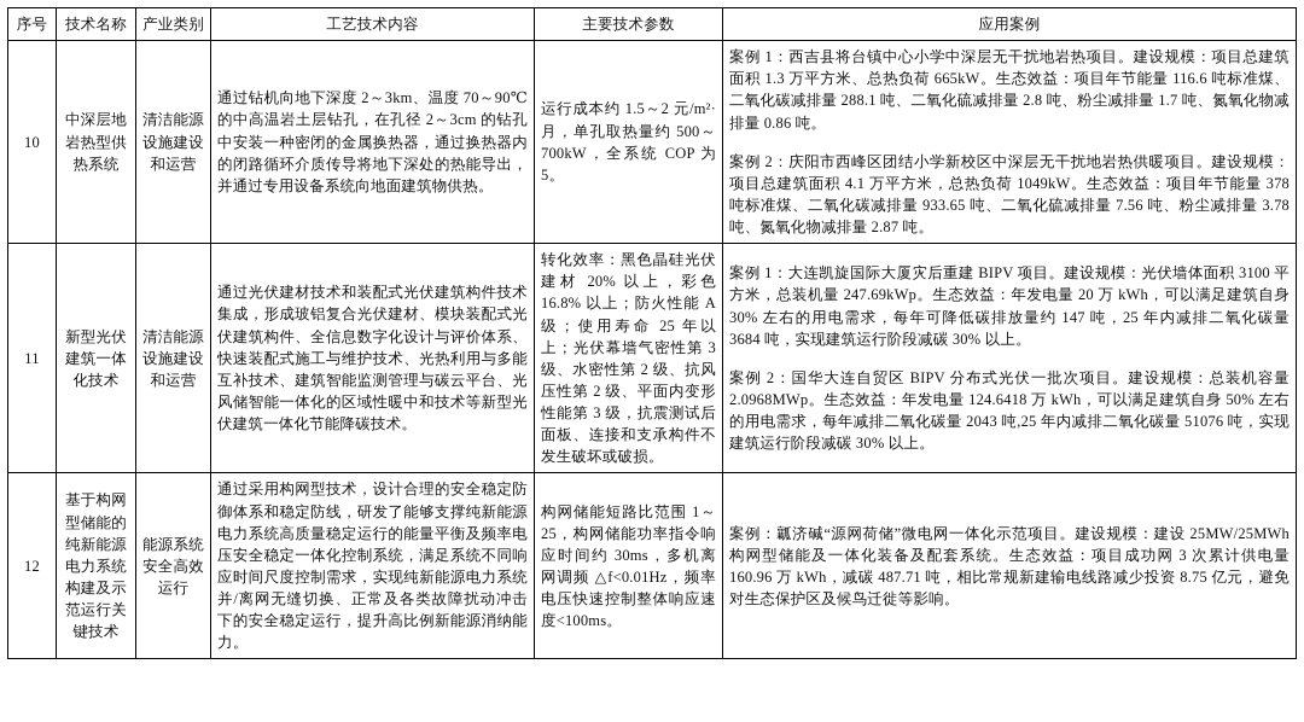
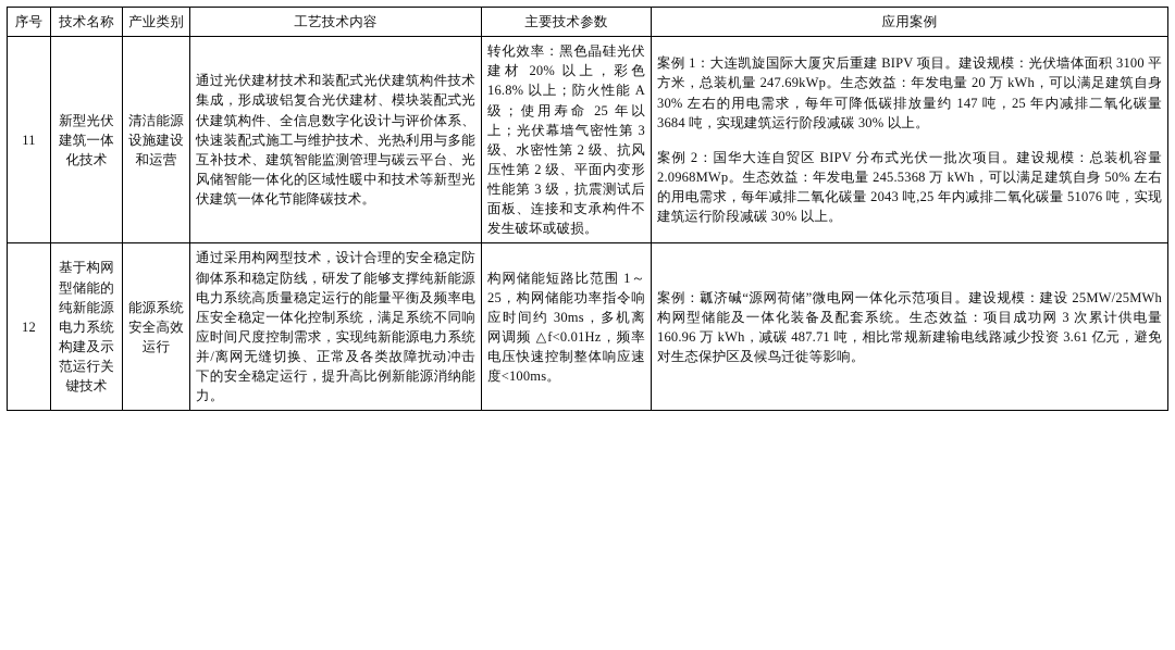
  序号	技术名称	产业类别	工艺技术内容	主要技术参数	应用案例
- 10	中深层地岩热型供热系统	清洁能源设施建设和运营	通过钻机向地下深度 2～3km、温度 70～90℃ 的中高温岩土层钻孔，在孔径 2～3cm 的钻孔中安装一种密闭的金属换热器，通过换热器内的闭路循环介质传导将地下深处的热能导出，并通过专用设备系统向地面建筑物供热。	运行成本约 1.5～2 元/m²·月，单孔取热量约 500～700kW，全系统 COP 为 5。	案例 1：西吉县将台镇中心小学中深层无干扰地岩热项目。建设规模：项目总建筑面积 1.3 万平方米、总热负荷 665kW。生态效益：项目年节能量 116.6 吨标准煤、二氧化碳减排量 288.1 吨、二氧化硫减排量 2.8 吨、粉尘减排量 1.7 吨、氮氧化物减排量 0.86 吨。 案例 2：庆阳市西峰区团结小学新校区中深层无干扰地岩热供暖项目。建设规模：项目总建筑面积 4.1 万平方米，总热负荷 1049kW。生态效益：项目年节能量 378 吨标准煤、二氧化碳减排量 933.65 吨、二氧化硫减排量 7.56 吨、粉尘减排量 3.78 吨、氮氧化物减排量 2.87 吨。
- 11	新型光伏建筑一体化技术	清洁能源设施建设和运营	通过光伏建材技术和装配式光伏建筑构件技术集成，形成玻铝复合光伏建材、模块装配式光伏建筑构件、全信息数字化设计与评价体系、快速装配式施工与维护技术、光热利用与多能互补技术、建筑智能监测管理与碳云平台、光风储智能一体化的区域性暖中和技术等新型光伏建筑一体化节能降碳技术。	转化效率：黑色晶硅光伏建材 20% 以上，彩色 16.8% 以上；防火性能 A 级；使用寿命 25 年以上；光伏幕墙气密性第 3 级、水密性第 2 级、抗风压性第 2 级、平面内变形性能第 3 级，抗震测试后面板、连接和支承构件不发生破坏或破损。	案例 1：大连凯旋国际大厦灾后重建 BIPV 项目。建设规模：光伏墙体面积 3100 平方米，总装机量 247.69kWp。生态效益：年发电量 20 万 kWh，可以满足建筑自身 30% 左右的用电需求，每年可降低碳排放量约 147 吨，25 年内减排二氧化碳量 3684 吨，实现建筑运行阶段减碳 30% 以上。 案例 2：国华大连自贸区 BIPV 分布式光伏一批次项目。建设规模：总装机容量 2.0968MWp。生态效益：年发电量 124.6418 万 kWh，可以满足建筑自身 50% 左右的用电需求，每年减排二氧化碳量 2043 吨,25 年内减排二氧化碳量 51076 吨，实现建筑运行阶段减碳 30% 以上。
+ 11	新型光伏建筑一体化技术	清洁能源设施建设和运营	通过光伏建材技术和装配式光伏建筑构件技术集成，形成玻铝复合光伏建材、模块装配式光伏建筑构件、全信息数字化设计与评价体系、快速装配式施工与维护技术、光热利用与多能互补技术、建筑智能监测管理与碳云平台、光风储智能一体化的区域性暖中和技术等新型光伏建筑一体化节能降碳技术。	转化效率：黑色晶硅光伏建材 20% 以上，彩色 16.8% 以上；防火性能 A 级；使用寿命 25 年以上；光伏幕墙气密性第 3 级、水密性第 2 级、抗风压性第 2 级、平面内变形性能第 3 级，抗震测试后面板、连接和支承构件不发生破坏或破损。	案例 1：大连凯旋国际大厦灾后重建 BIPV 项目。建设规模：光伏墙体面积 3100 平方米，总装机量 247.69kWp。生态效益：年发电量 20 万 kWh，可以满足建筑自身 30% 左右的用电需求，每年可降低碳排放量约 147 吨，25 年内减排二氧化碳量 3684 吨，实现建筑运行阶段减碳 30% 以上。 案例 2：国华大连自贸区 BIPV 分布式光伏一批次项目。建设规模：总装机容量 2.0968MWp。生态效益：年发电量 245.5368 万 kWh，可以满足建筑自身 50% 左右的用电需求，每年减排二氧化碳量 2043 吨,25 年内减排二氧化碳量 51076 吨，实现建筑运行阶段减碳 30% 以上。
- 12	基于构网型储能的纯新能源电力系统构建及示范运行关键技术	能源系统安全高效运行	通过采用构网型技术，设计合理的安全稳定防御体系和稳定防线，研发了能够支撑纯新能源电力系统高质量稳定运行的能量平衡及频率电压安全稳定一体化控制系统，满足系统不同响应时间尺度控制需求，实现纯新能源电力系统并/离网无缝切换、正常及各类故障扰动冲击下的安全稳定运行，提升高比例新能源消纳能力。	构网储能短路比范围 1～25，构网储能功率指令响应时间约 30ms，多机离网调频 △f<0.01Hz，频率电压快速控制整体响应速度<100ms。	案例：瓤济碱“源网荷储”微电网一体化示范项目。建设规模：建设 25MW/25MWh 构网型储能及一体化装备及配套系统。生态效益：项目成功网 3 次累计供电量 160.96 万 kWh，减碳 487.71 吨，相比常规新建输电线路减少投资 8.75 亿元，避免对生态保护区及候鸟迁徙等影响。
+ 12	基于构网型储能的纯新能源电力系统构建及示范运行关键技术	能源系统安全高效运行	通过采用构网型技术，设计合理的安全稳定防御体系和稳定防线，研发了能够支撑纯新能源电力系统高质量稳定运行的能量平衡及频率电压安全稳定一体化控制系统，满足系统不同响应时间尺度控制需求，实现纯新能源电力系统并/离网无缝切换、正常及各类故障扰动冲击下的安全稳定运行，提升高比例新能源消纳能力。	构网储能短路比范围 1～25，构网储能功率指令响应时间约 30ms，多机离网调频 △f<0.01Hz，频率电压快速控制整体响应速度<100ms。	案例：瓤济碱“源网荷储”微电网一体化示范项目。建设规模：建设 25MW/25MWh 构网型储能及一体化装备及配套系统。生态效益：项目成功网 3 次累计供电量 160.96 万 kWh，减碳 487.71 吨，相比常规新建输电线路减少投资 3.61 亿元，避免对生态保护区及候鸟迁徙等影响。
